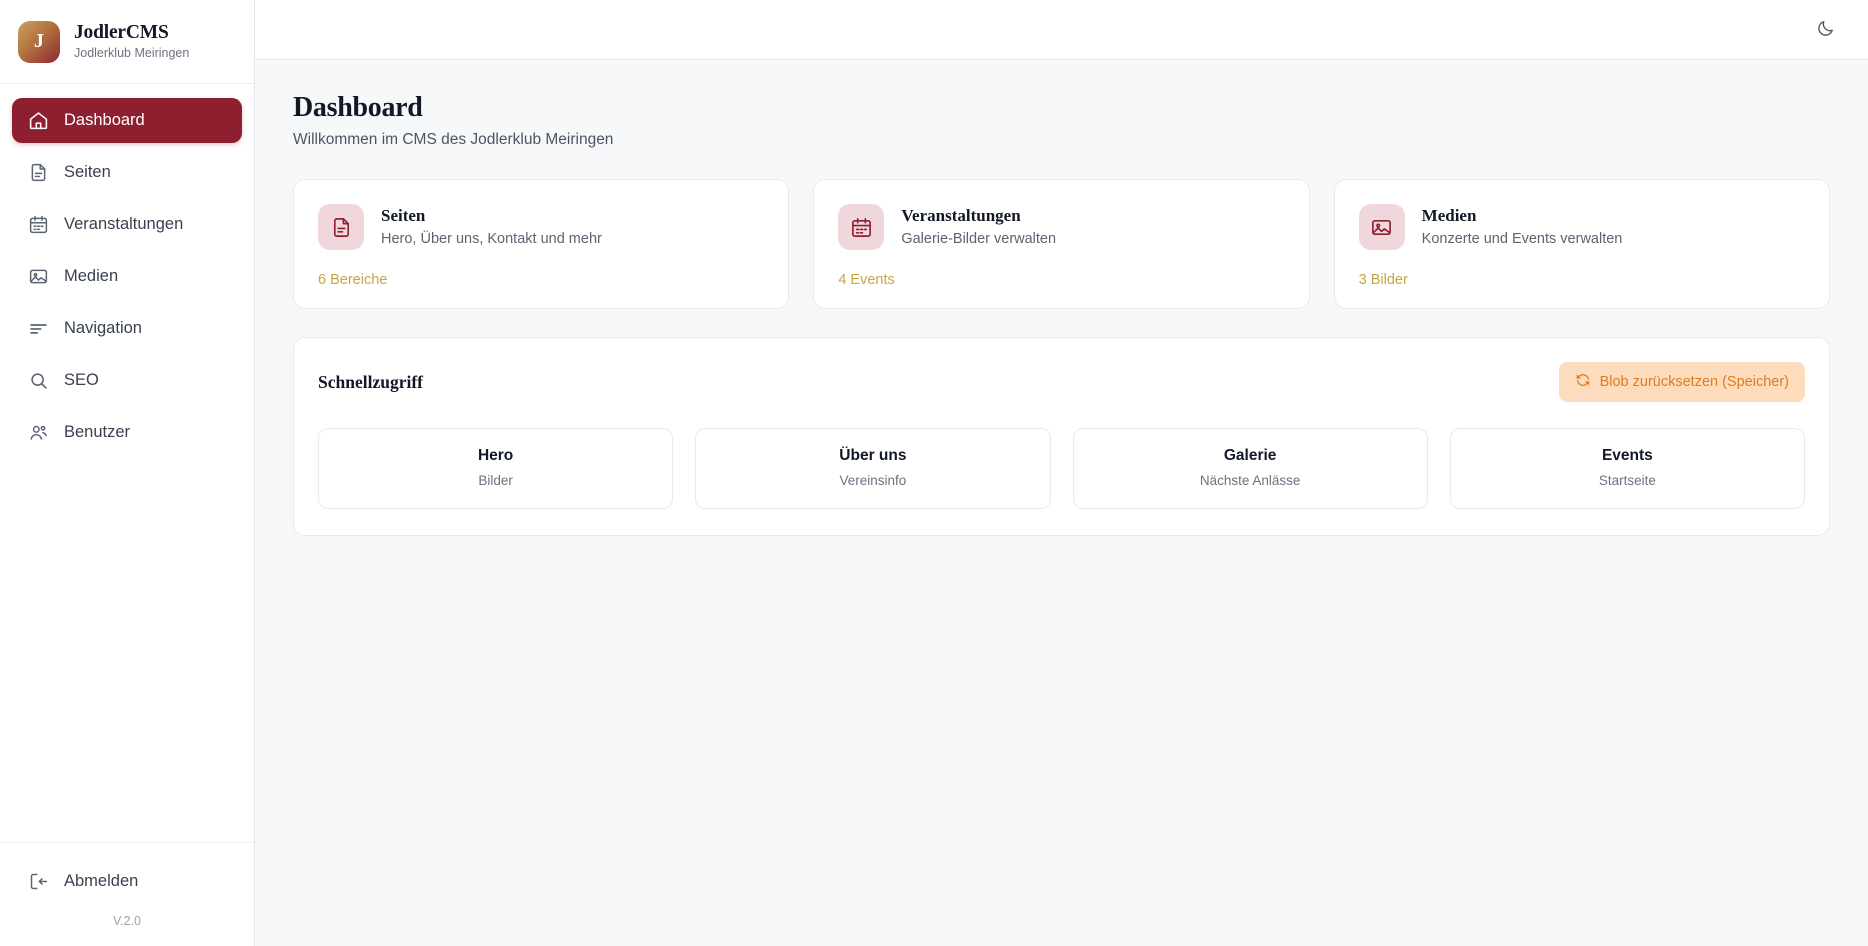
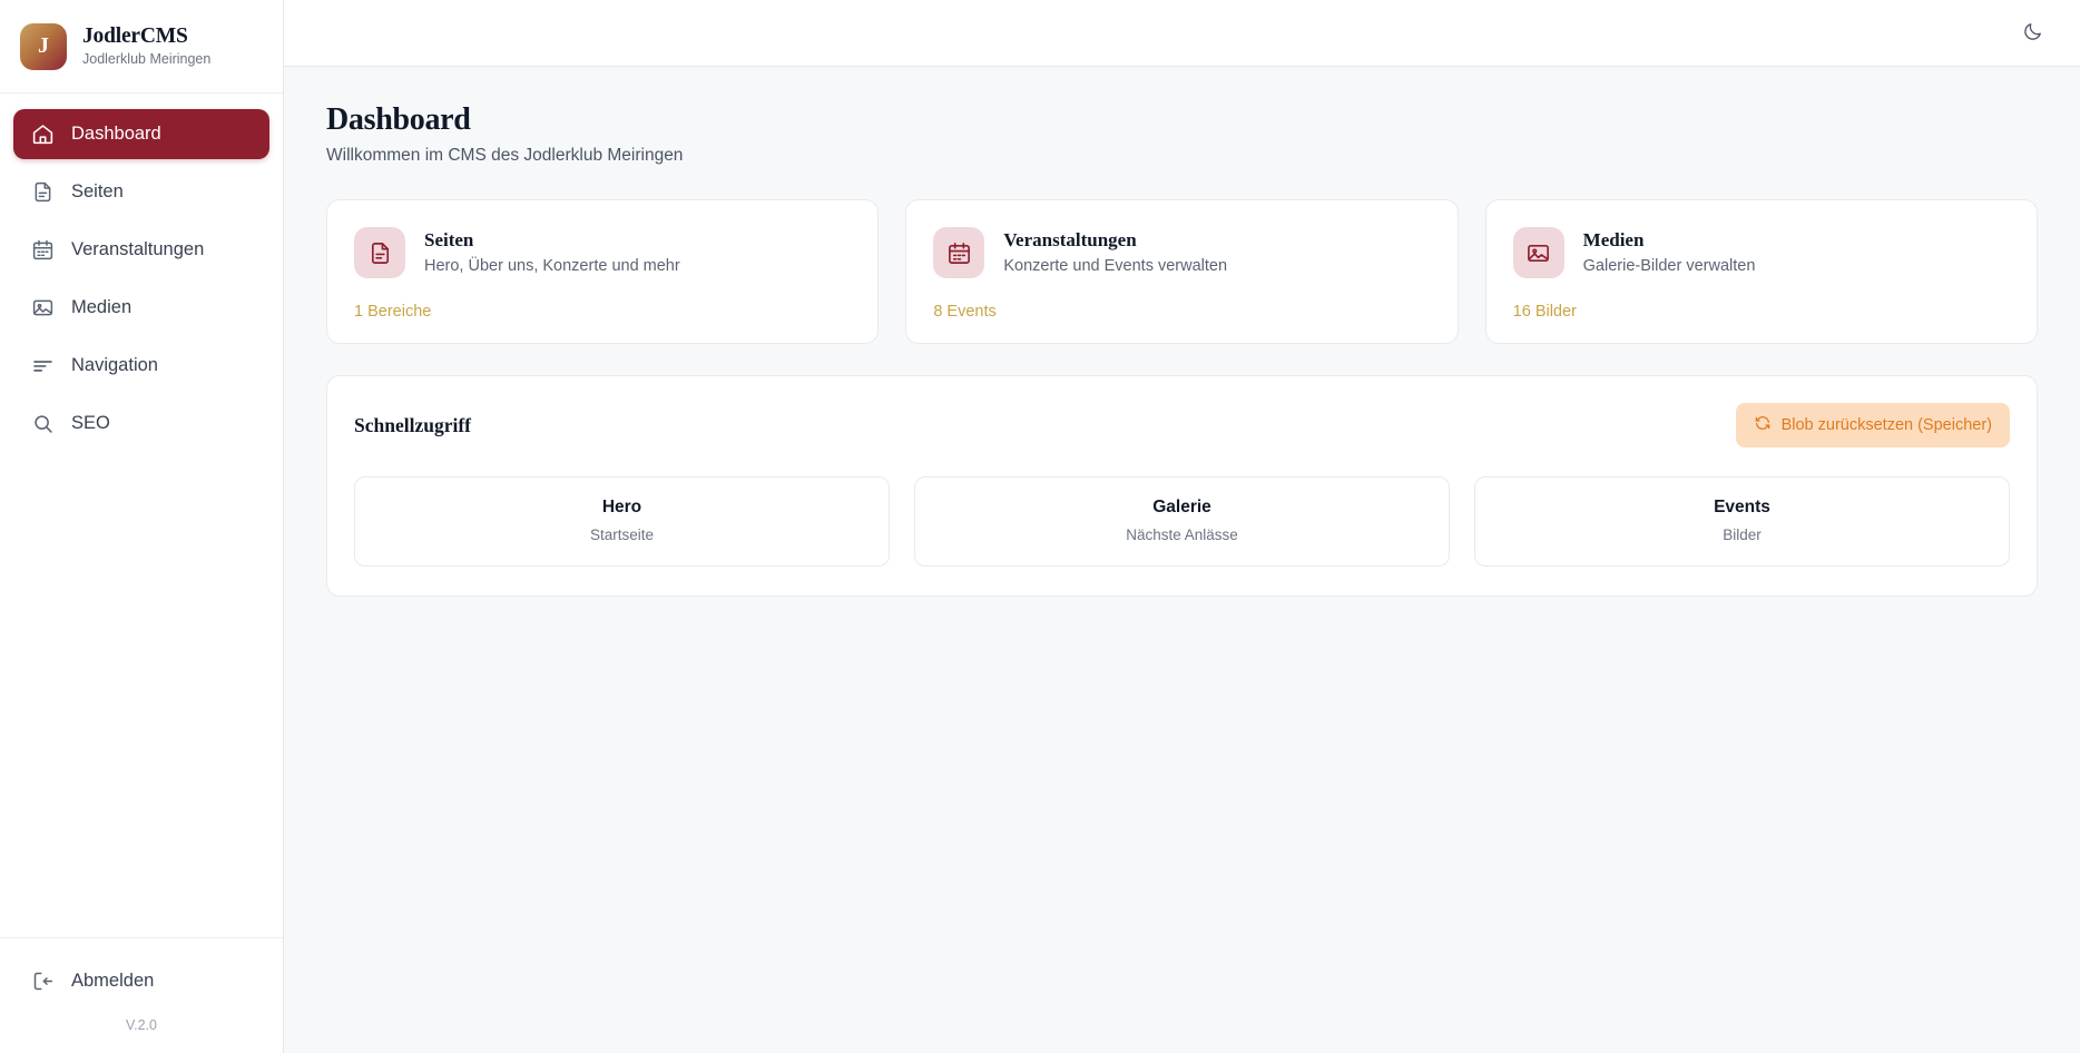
  J
  JodlerCMS
  Jodlerklub Meiringen
  Dashboard
  Seiten
  Veranstaltungen
  Medien
  Navigation
  SEO
- Benutzer
  Abmelden
  V.2.0
  Dashboard
  Willkommen im CMS des Jodlerklub Meiringen
  Seiten
- Hero, Über uns, Kontakt und mehr
+ Hero, Über uns, Konzerte und mehr
- 6 Bereiche
+ 1 Bereiche
  Veranstaltungen
- Galerie-Bilder verwalten
+ Konzerte und Events verwalten
- 4 Events
+ 8 Events
  Medien
- Konzerte und Events verwalten
+ Galerie-Bilder verwalten
- 3 Bilder
+ 16 Bilder
  Schnellzugriff
  Blob zurücksetzen (Speicher)
  Hero
- Bilder
+ Startseite
- Über uns
- Vereinsinfo
  Galerie
  Nächste Anlässe
  Events
- Startseite
+ Bilder
